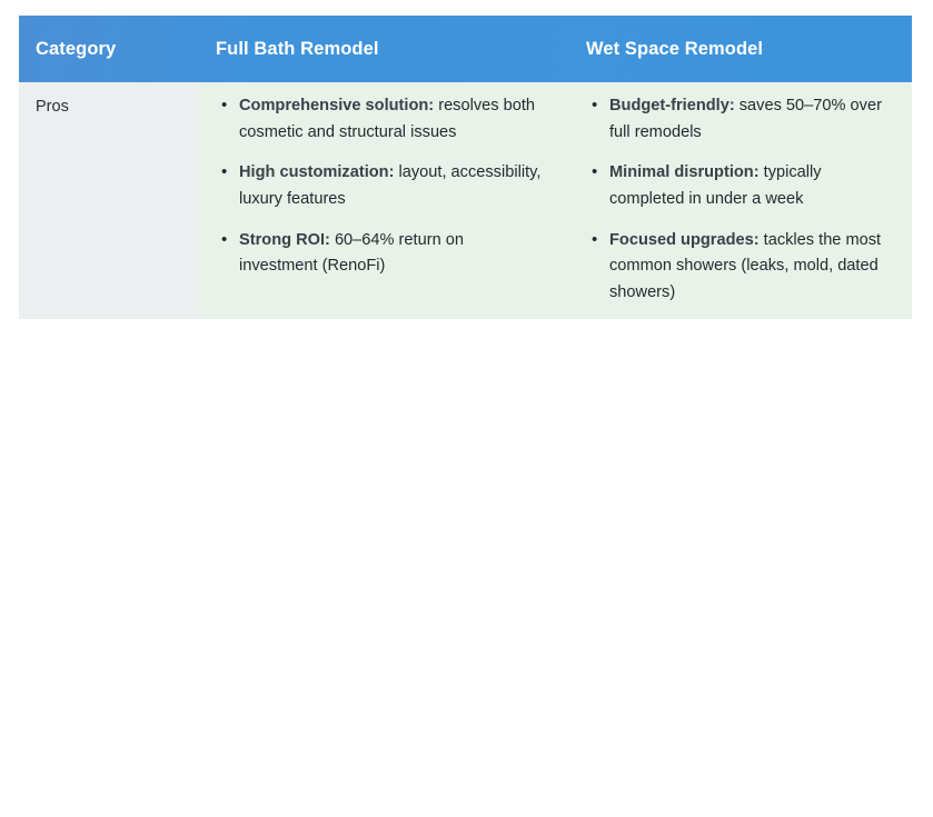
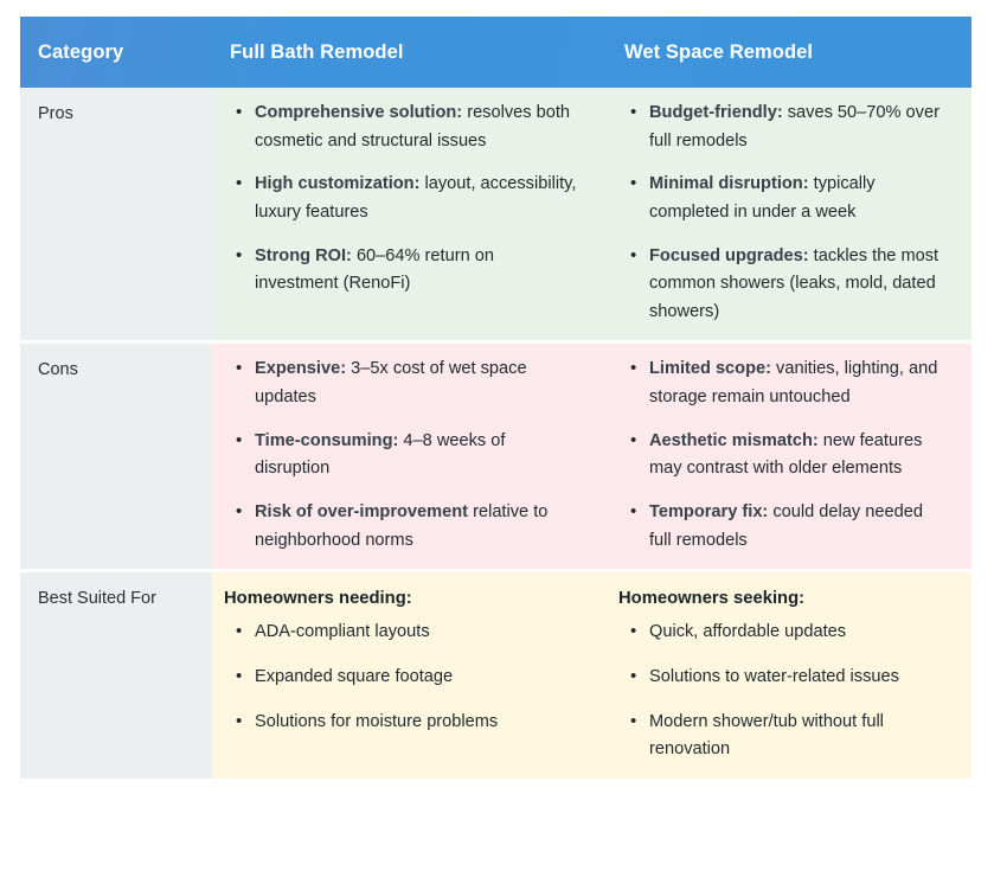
  Category	Full Bath Remodel	Wet Space Remodel
  Pros	Comprehensive solution: resolves both cosmetic and structural issues High customization: layout, accessibility, luxury features Strong ROI: 60–64% return on investment (RenoFi)	Budget-friendly: saves 50–70% over full remodels Minimal disruption: typically completed in under a week Focused upgrades: tackles the most common showers (leaks, mold, dated showers)
+ Cons	Expensive: 3–5x cost of wet space updates Time-consuming: 4–8 weeks of disruption Risk of over-improvement relative to neighborhood norms	Limited scope: vanities, lighting, and storage remain untouched Aesthetic mismatch: new features may contrast with older elements Temporary fix: could delay needed full remodels
+ Best Suited For	Homeowners needing: ADA-compliant layouts Expanded square footage Solutions for moisture problems	Homeowners seeking: Quick, affordable updates Solutions to water-related issues Modern shower/tub without full renovation
